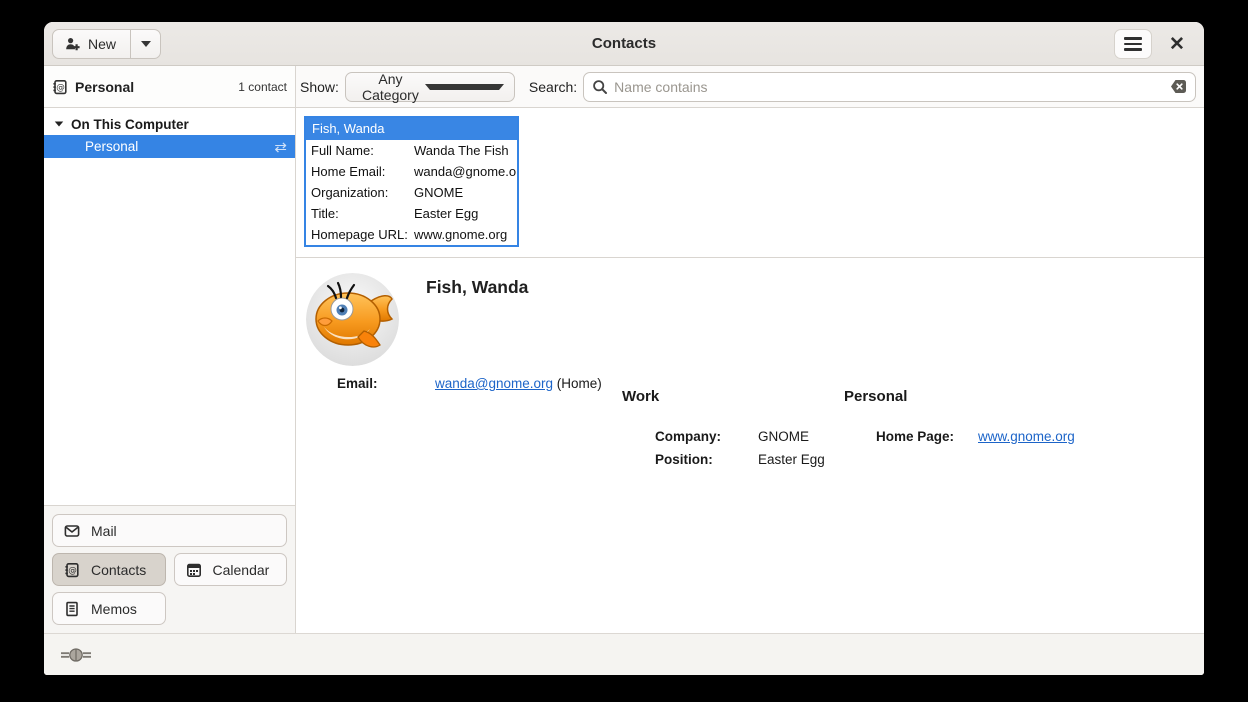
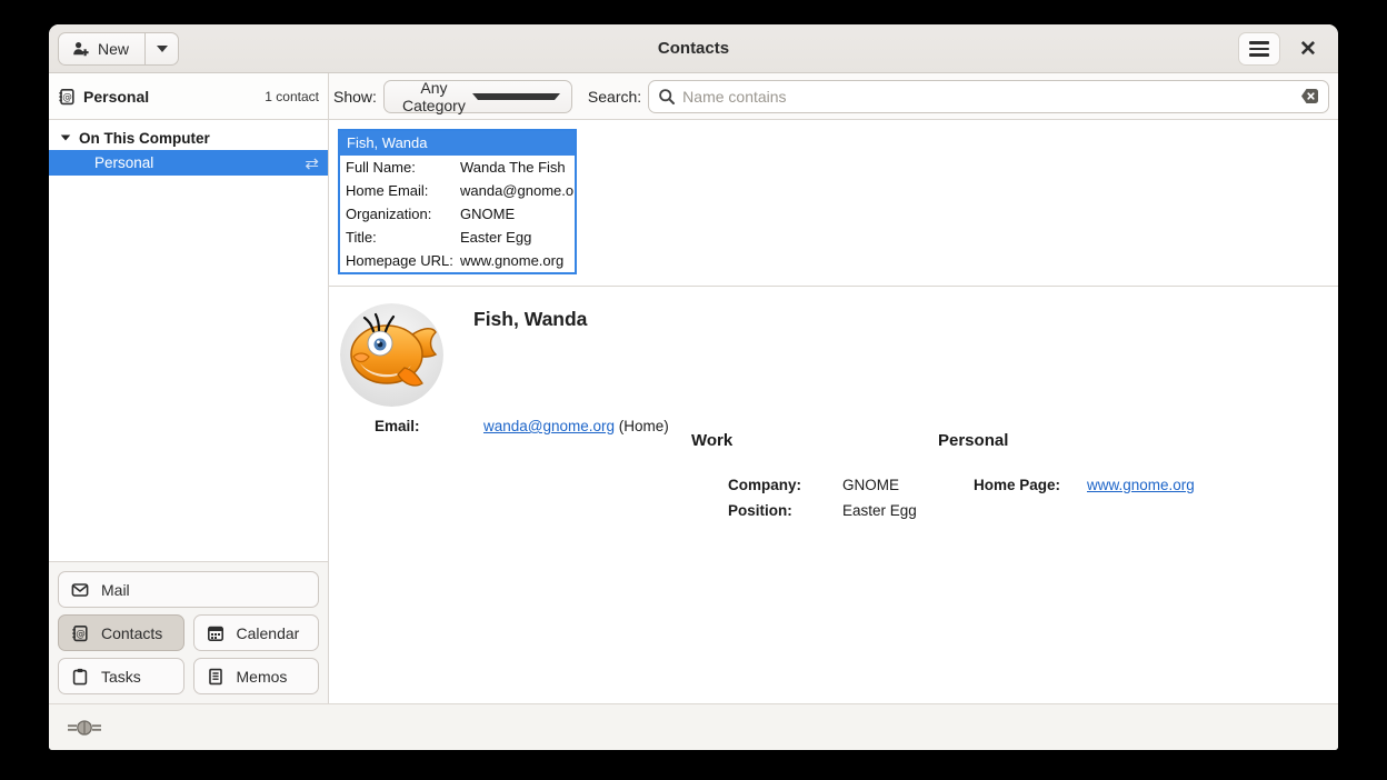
  Contacts
  New
  ✕
  @
  Personal
  1 contact
  Show:
  Any Category
  Search:
  Name contains
  On This Computer
  Personal
  ⇄
  Mail
  @
  Contacts
  Calendar
+ Tasks
  Memos
  Fish, Wanda
  Full Name:
  Wanda The Fish
  Home Email:
  wanda@gnome.o
  Organization:
  GNOME
  Title:
  Easter Egg
  Homepage URL:
  www.gnome.org
  Fish, Wanda
  Email:
  wanda@gnome.org (Home)
  Work
  Company:
  GNOME
  Position:
  Easter Egg
  Personal
  Home Page:
  www.gnome.org
